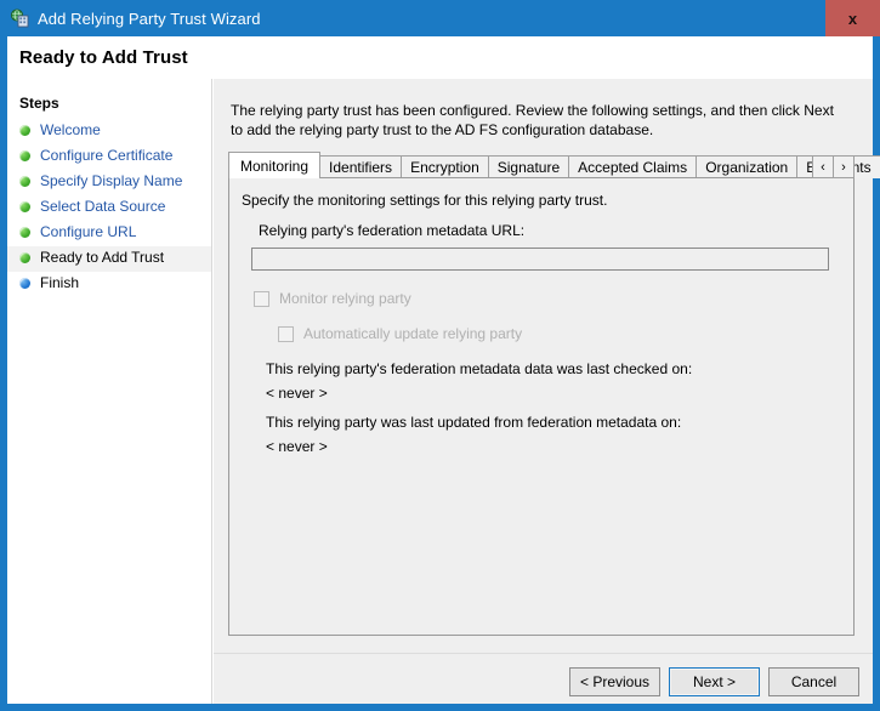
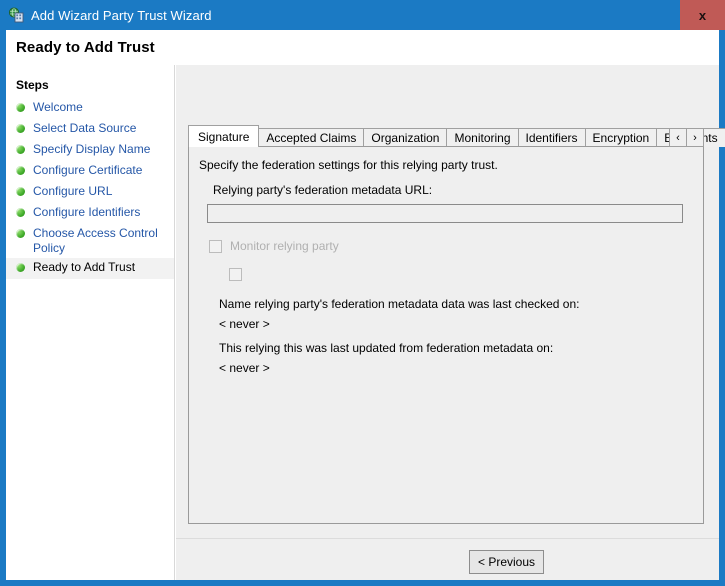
- Add Relying Party Trust Wizard
+ Add Wizard Party Trust Wizard
  x
  Ready to Add Trust
  Steps
  Welcome
- Configure Certificate
+ Select Data Source
  Specify Display Name
- Select Data Source
+ Configure Certificate
  Configure URL
+ Configure Identifiers
+ Choose Access Control Policy
  Ready to Add Trust
- Finish
- The relying party trust has been configured. Review the following settings, and then click Next to add the relying party trust to the AD FS configuration database.
- Monitoring
+ Signature
- Identifiers
+ Accepted Claims
- Encryption
+ Organization
- Signature
+ Monitoring
- Accepted Claims
+ Identifiers
- Organization
+ Encryption
  ‹
  ›
- Specify the monitoring settings for this relying party trust.
+ Specify the federation settings for this relying party trust.
  Relying party's federation metadata URL:
  Monitor relying party
- Automatically update relying party
- This relying party's federation metadata data was last checked on:
+ Name relying party's federation metadata data was last checked on:
  < never >
- This relying party was last updated from federation metadata on:
+ This relying this was last updated from federation metadata on:
  < never >
  < Previous
- Next >
- Cancel
